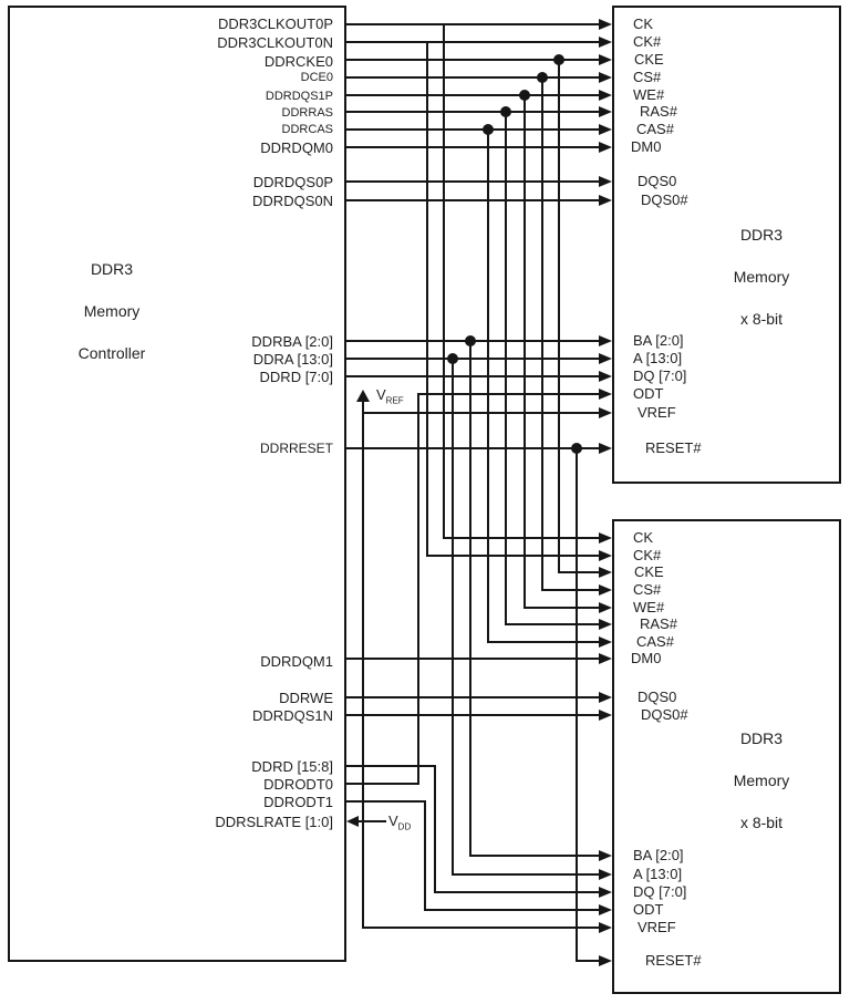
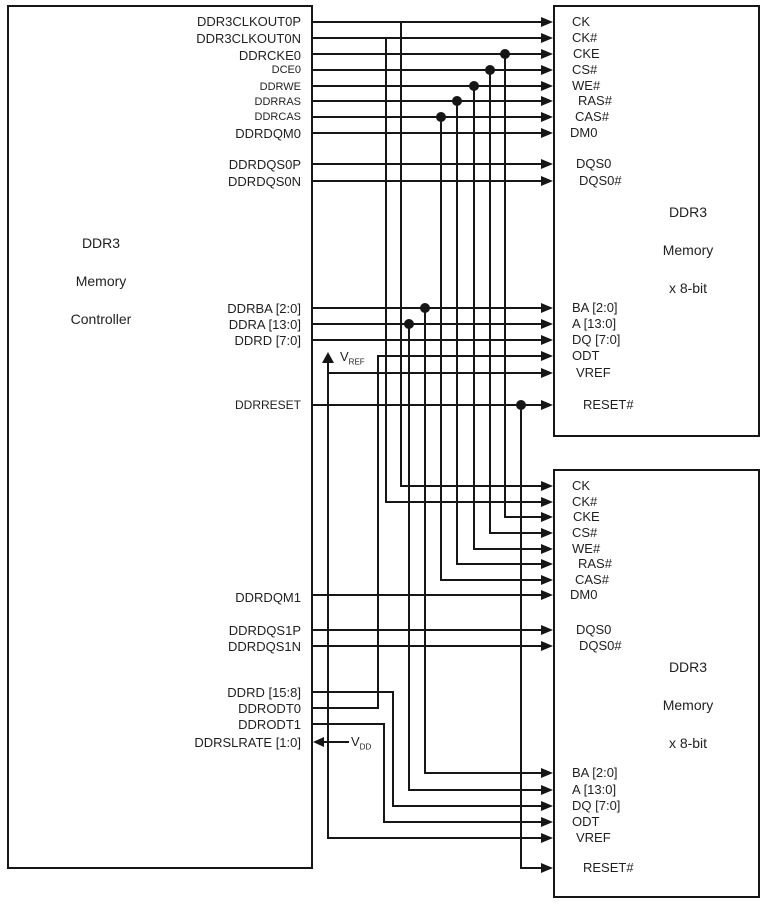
  DDR3
  Memory
  Controller
  DDR3
  Memory
  x 8-bit
  DDR3
  Memory
  x 8-bit
  VREF
  VDD
  CK
  CK#
  CKE
  CS#
  WE#
  RAS#
  CAS#
  DM0
  DQS0
  DQS0#
  BA [2:0]
  A [13:0]
  DQ [7:0]
  ODT
  VREF
  RESET#
  CK
  CK#
  CKE
  CS#
  WE#
  RAS#
  CAS#
  DM0
  DQS0
  DQS0#
  BA [2:0]
  A [13:0]
  DQ [7:0]
  ODT
  VREF
  RESET#
  DDR3CLKOUT0P
  DDR3CLKOUT0N
  DDRCKE0
  DCE0
- DDRDQS1P
+ DDRWE
  DDRRAS
  DDRCAS
  DDRDQM0
  DDRDQS0P
  DDRDQS0N
  DDRBA [2:0]
  DDRA [13:0]
  DDRD [7:0]
  DDRRESET
  DDRDQM1
- DDRWE
+ DDRDQS1P
  DDRDQS1N
  DDRD [15:8]
  DDRODT0
  DDRODT1
  DDRSLRATE [1:0]
